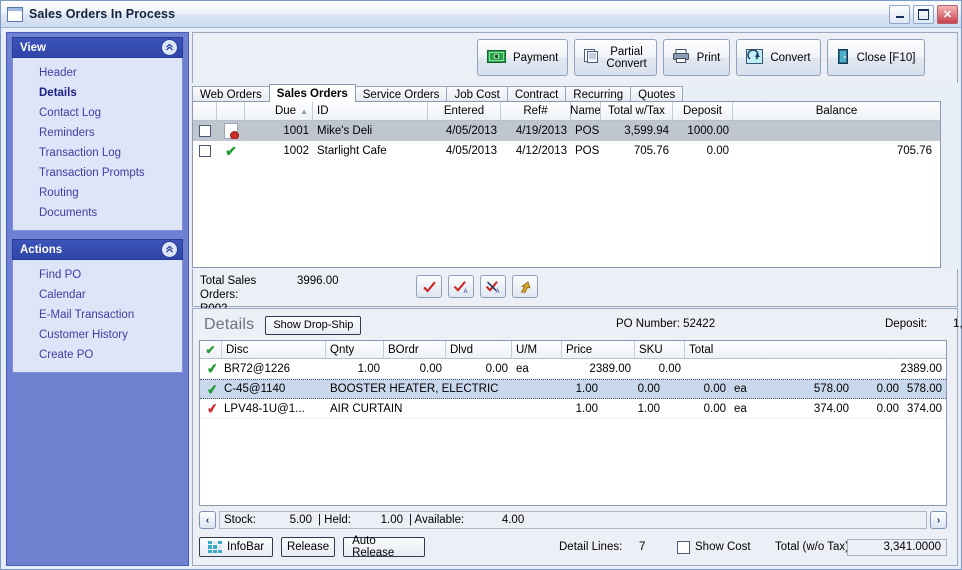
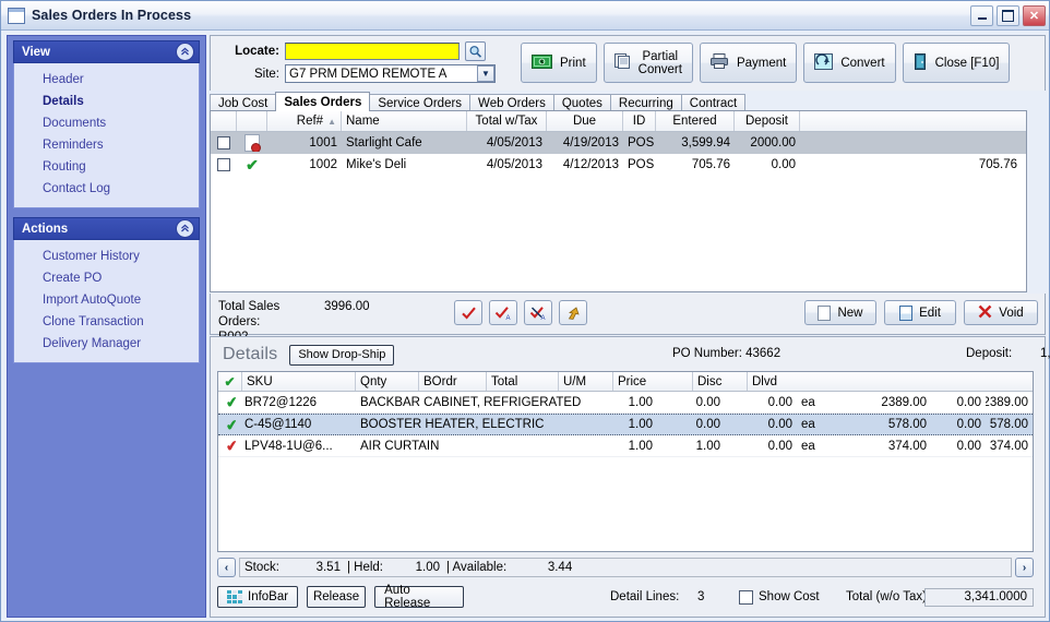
  Sales Orders In Process
  ✕
  View
  Header
  Details
- Contact Log
+ Documents
  Reminders
- Transaction Log
- Transaction Prompts
  Routing
- Documents
+ Contact Log
  Actions
- Find PO
- Calendar
- E-Mail Transaction
  Customer History
  Create PO
+ Import AutoQuote
+ Clone Transaction
+ Delivery Manager
+ Locate:
+ Site:
+ G7 PRM DEMO REMOTE A
+ ▼
- Payment
+ Print
  Partial
  Convert
- Print
+ Payment
  Convert
  Close [F10]
- Web Orders
+ Job Cost
  Sales Orders
  Service Orders
- Job Cost
+ Web Orders
- Contract
+ Quotes
  Recurring
- Quotes
+ Contract
- Due
+ Ref#
  ▲
- ID
+ Name
- Entered
+ Total w/Tax
- Ref#
+ Due
- Name
+ ID
- Total w/Tax
+ Entered
  Deposit
- Balance
  1001
- Mike's Deli
+ Starlight Cafe
  4/05/2013
  4/19/2013
  POS
  3,599.94
- 1000.00
+ 2000.00
  ✔
  1002
- Starlight Cafe
+ Mike's Deli
  4/05/2013
  4/12/2013
  POS
  705.76
  0.00
  705.76
  Total Sales Orders:
  3996.00
+ New
+ Edit
+ Void
  Details
  Show Drop-Ship
- PO Number: 52422
+ PO Number: 43662
  Deposit:
  ✔
- Disc
+ SKU
  Qnty
  BOrdr
- Dlvd
+ Total
  U/M
  Price
- SKU
+ Disc
- Total
+ Dlvd
  BR72@1226
+ BACKBAR CABINET, REFRIGERATED
  1.00
  0.00
  0.00
  ea
  2389.00
  0.00
  2389.00
  C-45@1140
  BOOSTER HEATER, ELECTRIC
  1.00
  0.00
  0.00
  ea
  578.00
  0.00
  578.00
- LPV48-1U@1...
+ LPV48-1U@6...
  AIR CURTAIN
  1.00
  1.00
  0.00
  ea
  374.00
  0.00
  374.00
  ‹
  Stock:
- 5.00
+ 3.51
  | Held:
  1.00
  | Available:
- 4.00
+ 3.44
  ›
  InfoBar
  Release
  Auto Release
  Detail Lines:
- 7
+ 3
  Show Cost
  Total (w/o Tax
  3,341.0000
